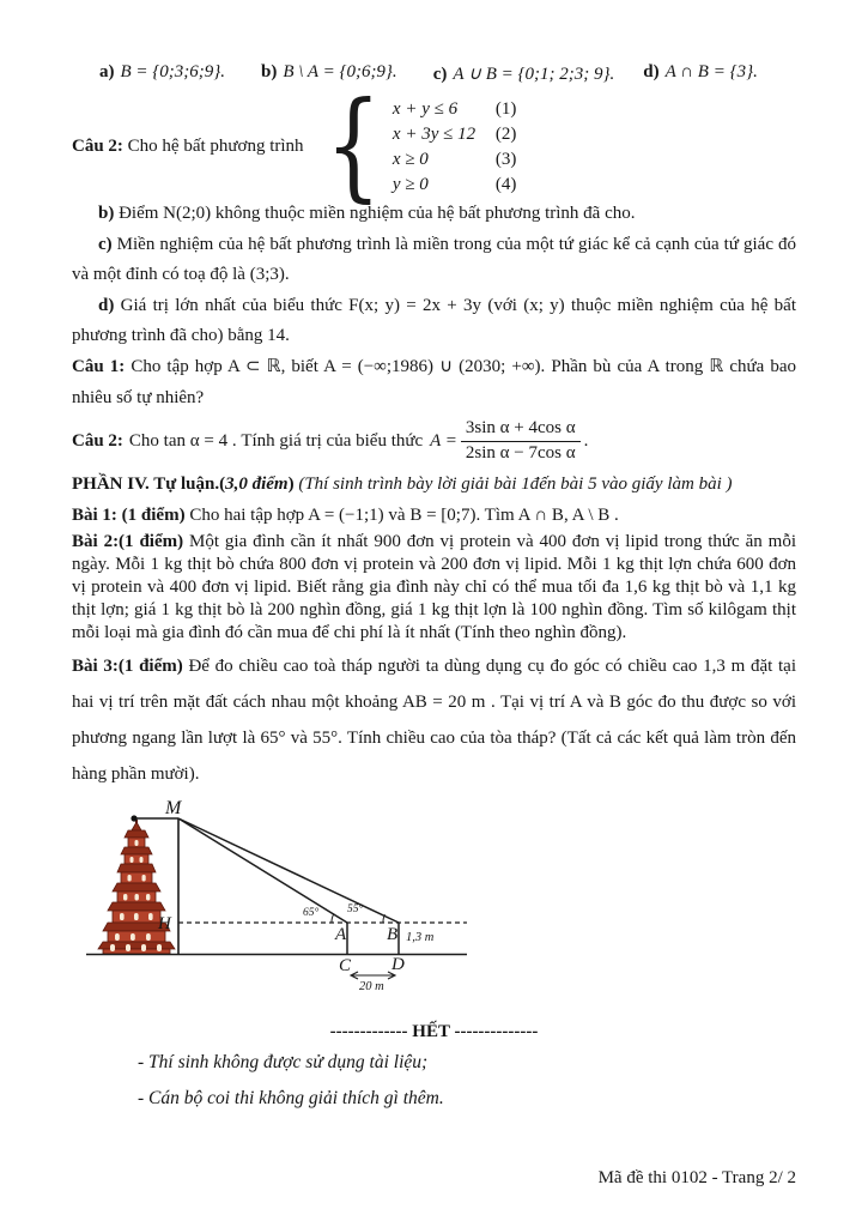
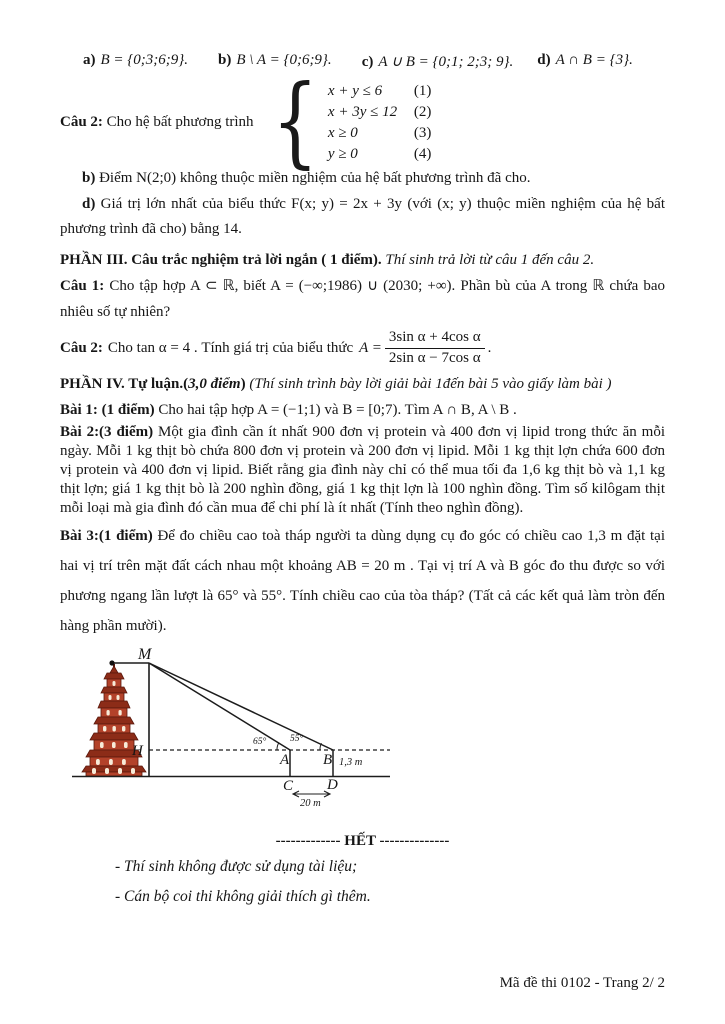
  a) B = {0;3;6;9}.
  b) B \ A = {0;6;9}.
  c) A ∪ B = {0;1; 2;3; 9}.
  d) A ∩ B = {3}.
  Câu 2: Cho hệ bất phương trình
  {
  x + y ≤ 6
  (1)
  x + 3y ≤ 12
  (2)
  x ≥ 0
  (3)
  y ≥ 0
  (4)
  b) Điểm N(2;0) không thuộc miền nghiệm của hệ bất phương trình đã cho.
- c) Miền nghiệm của hệ bất phương trình là miền trong của một tứ giác kể cả cạnh của tứ giác đó và một đỉnh có toạ độ là (3;3).
  d) Giá trị lớn nhất của biểu thức F(x; y) = 2x + 3y (với (x; y) thuộc miền nghiệm của hệ bất phương trình đã cho) bằng 14.
+ PHẦN III. Câu trắc nghiệm trả lời ngắn ( 1 điểm). Thí sinh trả lời từ câu 1 đến câu 2.
  Câu 1: Cho tập hợp A ⊂ ℝ, biết A = (−∞;1986) ∪ (2030; +∞). Phần bù của A trong ℝ chứa bao nhiêu số tự nhiên?
  Câu 2:
  Cho tan α = 4 . Tính giá trị của biểu thức
  A =
  3sin α + 4cos α
  2sin α − 7cos α
  .
  PHẦN IV. Tự luận.(3,0 điểm) (Thí sinh trình bày lời giải bài 1đến bài 5 vào giấy làm bài )
  Bài 1: (1 điểm) Cho hai tập hợp A = (−1;1) và B = [0;7). Tìm A ∩ B, A \ B .
- Bài 2:(1 điểm) Một gia đình cần ít nhất 900 đơn vị protein và 400 đơn vị lipid trong thức ăn mỗi ngày. Mỗi 1 kg thịt bò chứa 800 đơn vị protein và 200 đơn vị lipid. Mỗi 1 kg thịt lợn chứa 600 đơn vị protein và 400 đơn vị lipid. Biết rằng gia đình này chỉ có thể mua tối đa 1,6 kg thịt bò và 1,1 kg thịt lợn; giá 1 kg thịt bò là 200 nghìn đồng, giá 1 kg thịt lợn là 100 nghìn đồng. Tìm số kilôgam thịt mỗi loại mà gia đình đó cần mua để chi phí là ít nhất (Tính theo nghìn đồng).
+ Bài 2:(3 điểm) Một gia đình cần ít nhất 900 đơn vị protein và 400 đơn vị lipid trong thức ăn mỗi ngày. Mỗi 1 kg thịt bò chứa 800 đơn vị protein và 200 đơn vị lipid. Mỗi 1 kg thịt lợn chứa 600 đơn vị protein và 400 đơn vị lipid. Biết rằng gia đình này chỉ có thể mua tối đa 1,6 kg thịt bò và 1,1 kg thịt lợn; giá 1 kg thịt bò là 200 nghìn đồng, giá 1 kg thịt lợn là 100 nghìn đồng. Tìm số kilôgam thịt mỗi loại mà gia đình đó cần mua để chi phí là ít nhất (Tính theo nghìn đồng).
  Bài 3:(1 điểm) Để đo chiều cao toà tháp người ta dùng dụng cụ đo góc có chiều cao 1,3 m đặt tại hai vị trí trên mặt đất cách nhau một khoảng AB = 20 m . Tại vị trí A và B góc đo thu được so với phương ngang lần lượt là 65° và 55°. Tính chiều cao của tòa tháp? (Tất cả các kết quả làm tròn đến hàng phần mười).
  M
  H
  A
  B
  C
  D
  65°
  55°
  1,3 m
  20 m
  ------------- HẾT --------------
  - Thí sinh không được sử dụng tài liệu;
  - Cán bộ coi thi không giải thích gì thêm.
  Mã đề thi 0102 - Trang 2/ 2
